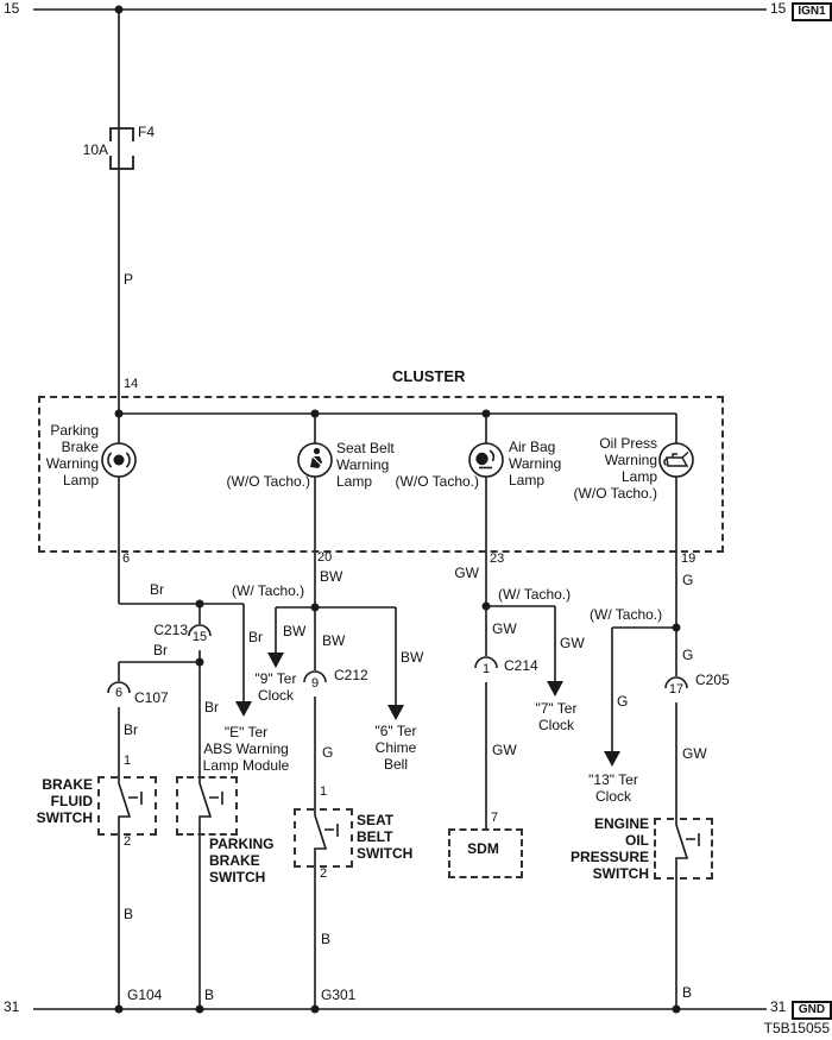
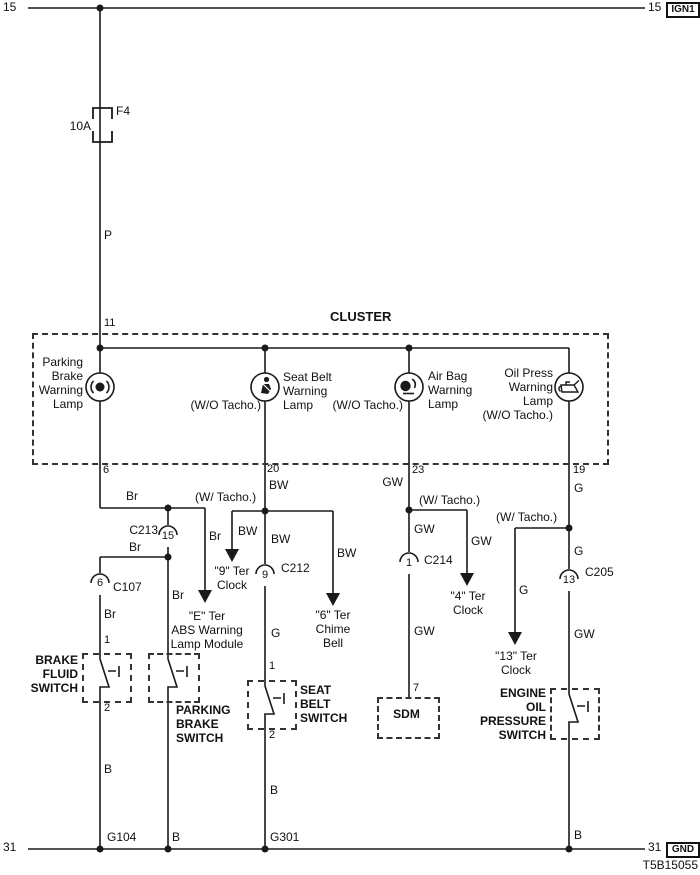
  IGN1
  GND
  15
  15
  31
  31
  F4
  10A
  P
  CLUSTER
- 14
+ 11
  Parking
  Brake
  Warning
  Lamp
  (W/O Tacho.)
  Seat Belt
  Warning
  Lamp
  (W/O Tacho.)
  Air Bag
  Warning
  Lamp
  Oil Press
  Warning
  Lamp
  (W/O Tacho.)
  6
  20
  23
  19
  Br
  Br
  "E" Ter
  ABS Warning
  Lamp Module
  C213
  15
  Br
  Br
  6
  C107
  Br
  1
  BRAKE
  FLUID
  SWITCH
  2
  B
  G104
  PARKING
  BRAKE
  SWITCH
  B
  BW
  (W/ Tacho.)
  BW
  "9" Ter
  Clock
  BW
  "6" Ter
  Chime
  Bell
  BW
  9
  C212
  G
  1
  SEAT
  BELT
  SWITCH
  2
  B
  G301
  GW
  (W/ Tacho.)
  GW
- "7" Ter
+ "4" Ter
  Clock
  GW
  1
  C214
  GW
  7
  SDM
  G
  (W/ Tacho.)
  G
  "13" Ter
  Clock
  G
- 17
+ 13
  C205
  GW
  ENGINE
  OIL
  PRESSURE
  SWITCH
  B
  T5B15055
